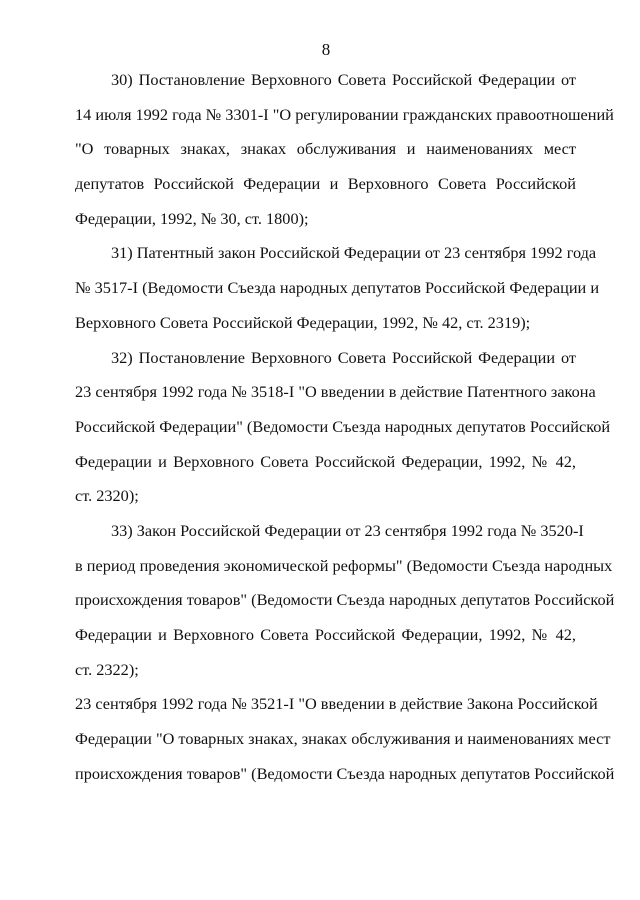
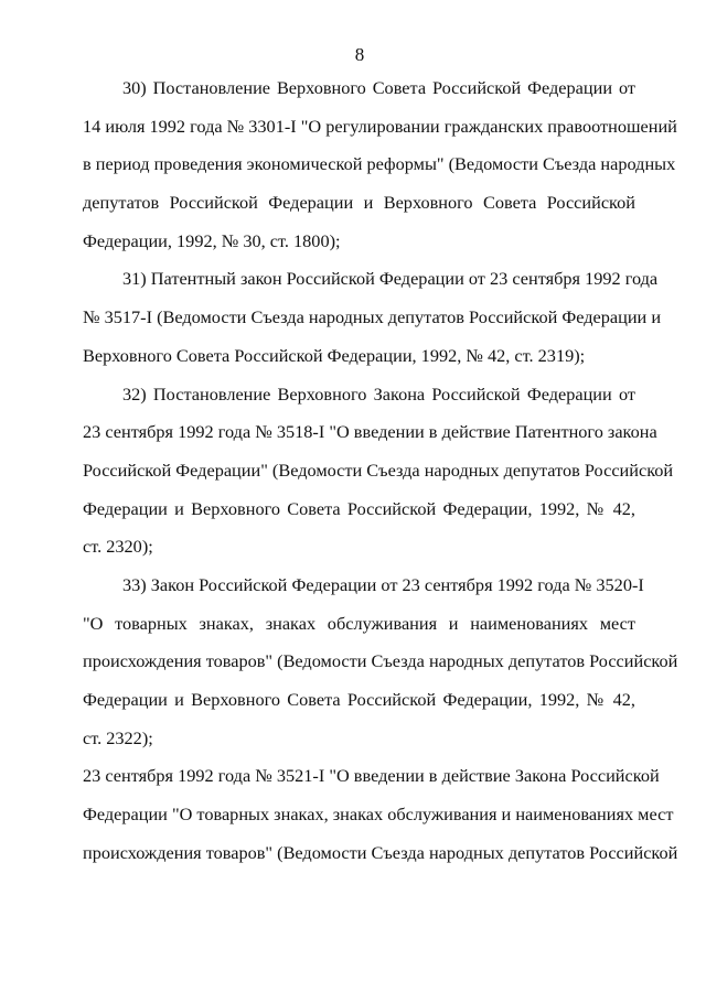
  8
  30) Постановление Верховного Совета Российской Федерации от
  14 июля 1992 года № 3301-I "О регулировании гражданских правоотношений
- "О товарных знаках, знаках обслуживания и наименованиях мест
+ в период проведения экономической реформы" (Ведомости Съезда народных
  депутатов Российской Федерации и Верховного Совета Российской
  Федерации, 1992, № 30, ст. 1800);
  31) Патентный закон Российской Федерации от 23 сентября 1992 года
  № 3517-I (Ведомости Съезда народных депутатов Российской Федерации и
  Верховного Совета Российской Федерации, 1992, № 42, ст. 2319);
- 32) Постановление Верховного Совета Российской Федерации от
+ 32) Постановление Верховного Закона Российской Федерации от
  23 сентября 1992 года № 3518-I "О введении в действие Патентного закона
  Российской Федерации" (Ведомости Съезда народных депутатов Российской
  Федерации и Верховного Совета Российской Федерации, 1992, № 42,
  ст. 2320);
  33) Закон Российской Федерации от 23 сентября 1992 года № 3520-I
- в период проведения экономической реформы" (Ведомости Съезда народных
+ "О товарных знаках, знаках обслуживания и наименованиях мест
  происхождения товаров" (Ведомости Съезда народных депутатов Российской
  Федерации и Верховного Совета Российской Федерации, 1992, № 42,
  ст. 2322);
  23 сентября 1992 года № 3521-I "О введении в действие Закона Российской
  Федерации "О товарных знаках, знаках обслуживания и наименованиях мест
  происхождения товаров" (Ведомости Съезда народных депутатов Российской
